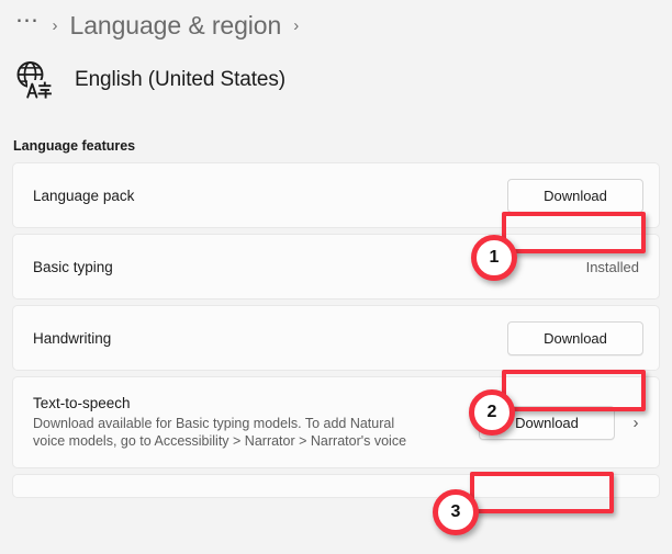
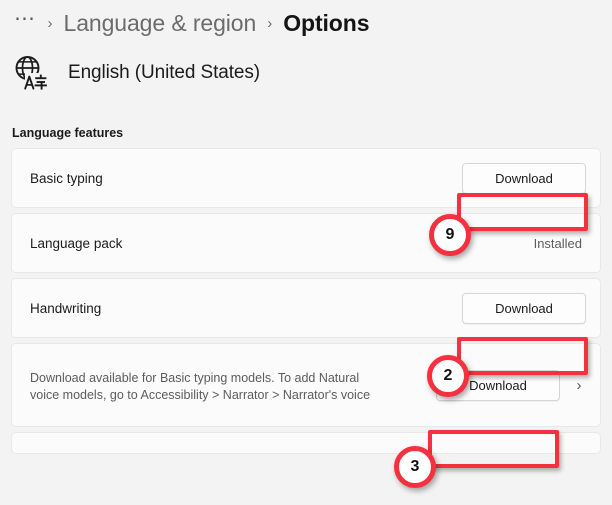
  ⋯
  ›
  Language & region
  ›
+ Options
  English (United States)
  Language features
- Language pack
+ Basic typing
  Download
- Basic typing
+ Language pack
  Installed
  Handwriting
  Download
- Text-to-speech
  Download available for Basic typing models. To add Natural voice models, go to Accessibility > Narrator > Narrator's voice
  Download
  ›
- 1
+ 9
  2
  3
